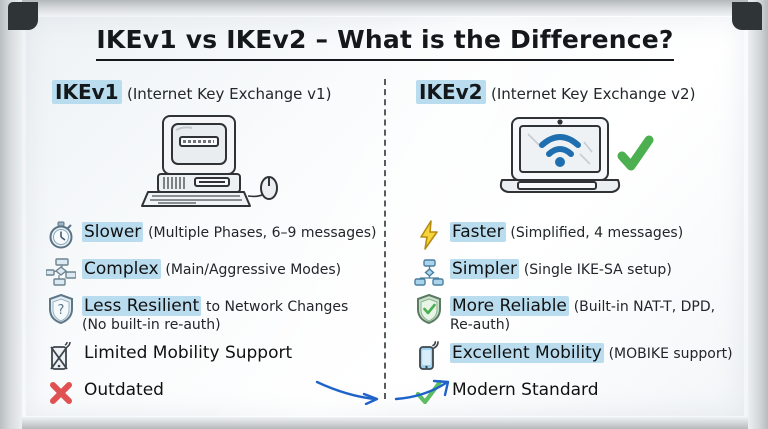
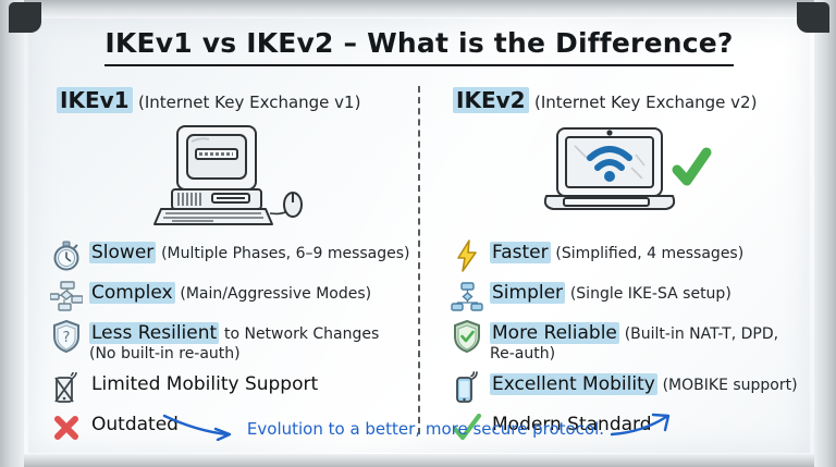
  IKEv1 vs IKEv2 – What is the Difference?
  IKEv1 (Internet Key Exchange v1)
  IKEv2 (Internet Key Exchange v2)
  Slower (Multiple Phases, 6–9 messages)
  Complex (Main/Aggressive Modes)
  ?
  Less Resilient to Network Changes
  (No built-in re-auth)
  Limited Mobility Support
  Outdated
  Faster (Simplified, 4 messages)
  Simpler (Single IKE-SA setup)
  More Reliable (Built-in NAT-T, DPD,
  Re-auth)
  Excellent Mobility (MOBIKE support)
  Modern Standard
+ Evolution to a better, more secure protocol.
